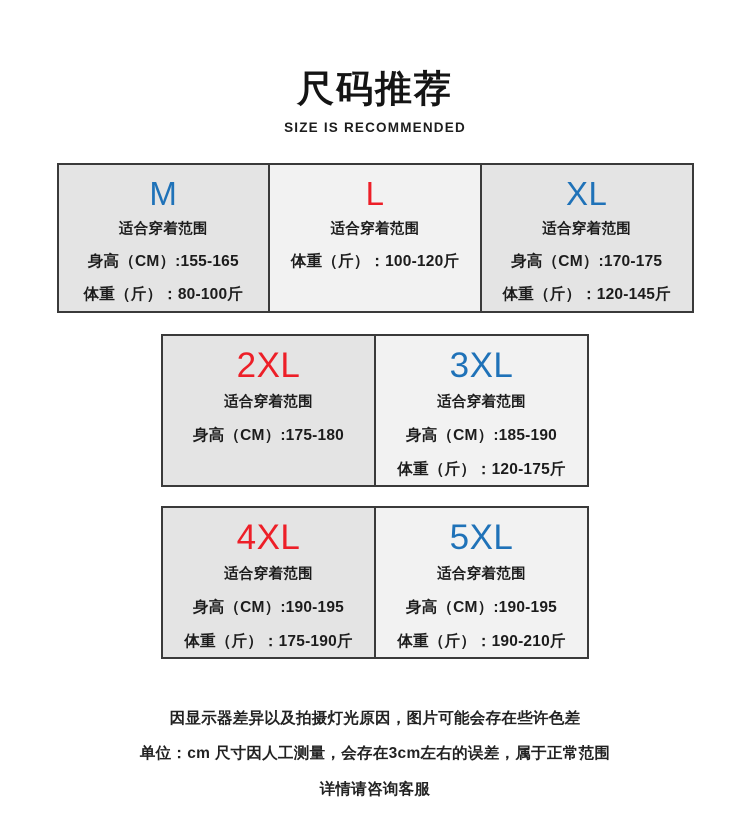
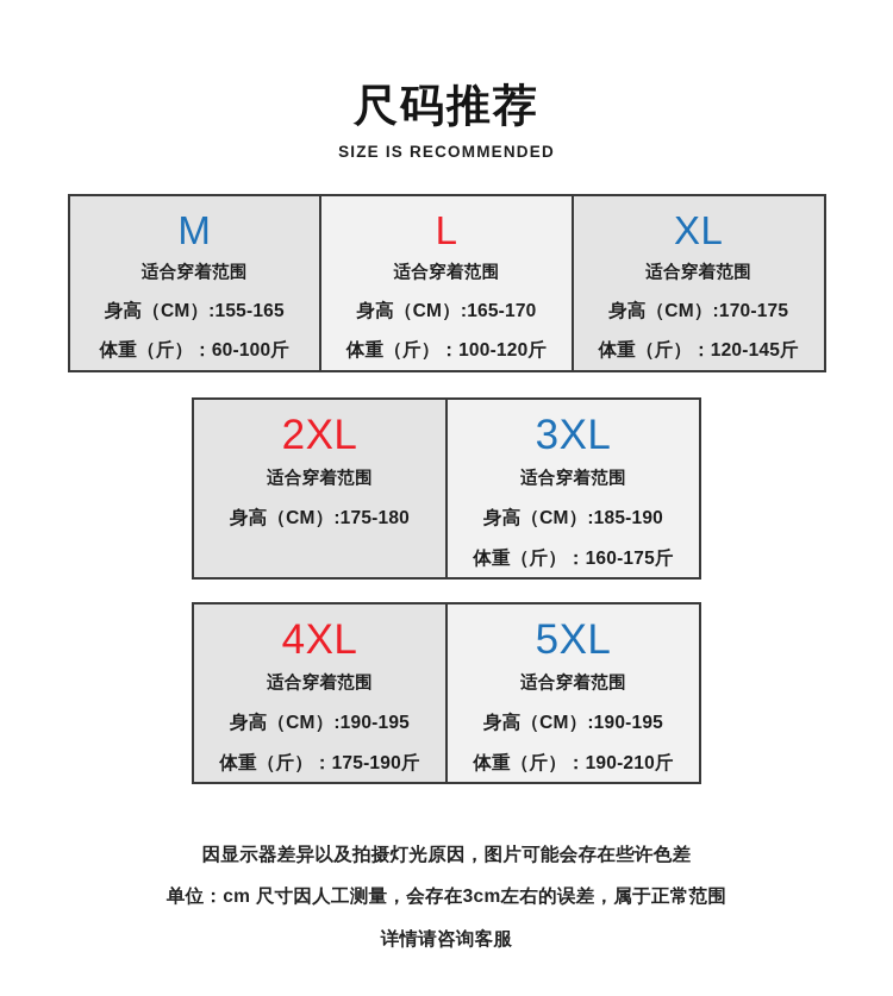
  尺码推荐
  SIZE IS RECOMMENDED
  M
  适合穿着范围
  身高（CM）:155-165
- 体重（斤）：80-100斤
+ 体重（斤）：60-100斤
  L
  适合穿着范围
+ 身高（CM）:165-170
  体重（斤）：100-120斤
  XL
  适合穿着范围
  身高（CM）:170-175
  体重（斤）：120-145斤
  2XL
  适合穿着范围
  身高（CM）:175-180
  3XL
  适合穿着范围
  身高（CM）:185-190
- 体重（斤）：120-175斤
+ 体重（斤）：160-175斤
  4XL
  适合穿着范围
  身高（CM）:190-195
  体重（斤）：175-190斤
  5XL
  适合穿着范围
  身高（CM）:190-195
  体重（斤）：190-210斤
  因显示器差异以及拍摄灯光原因，图片可能会存在些许色差
  单位：cm 尺寸因人工测量，会存在3cm左右的误差，属于正常范围
  详情请咨询客服
